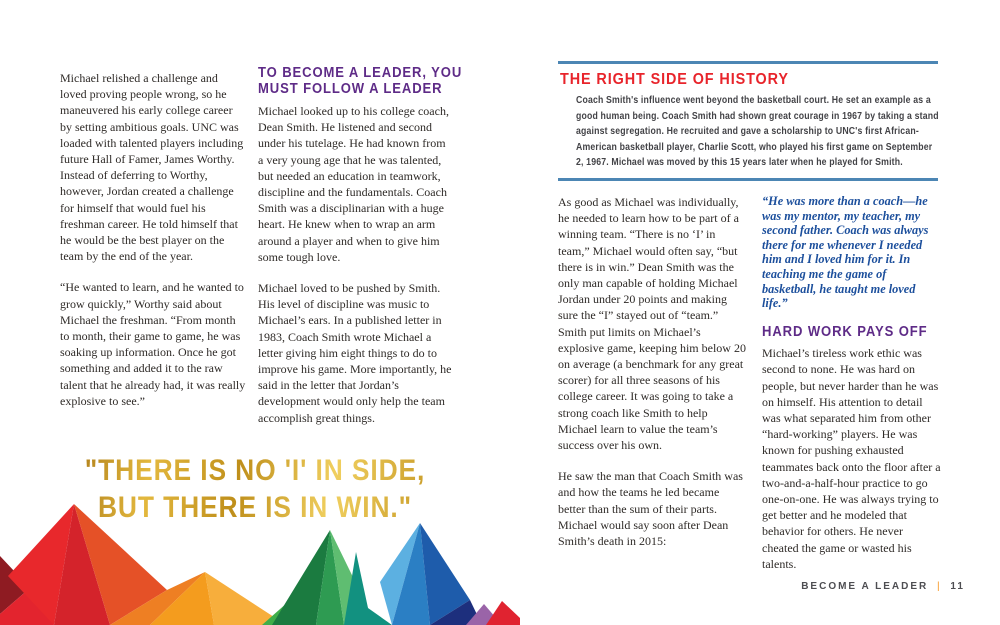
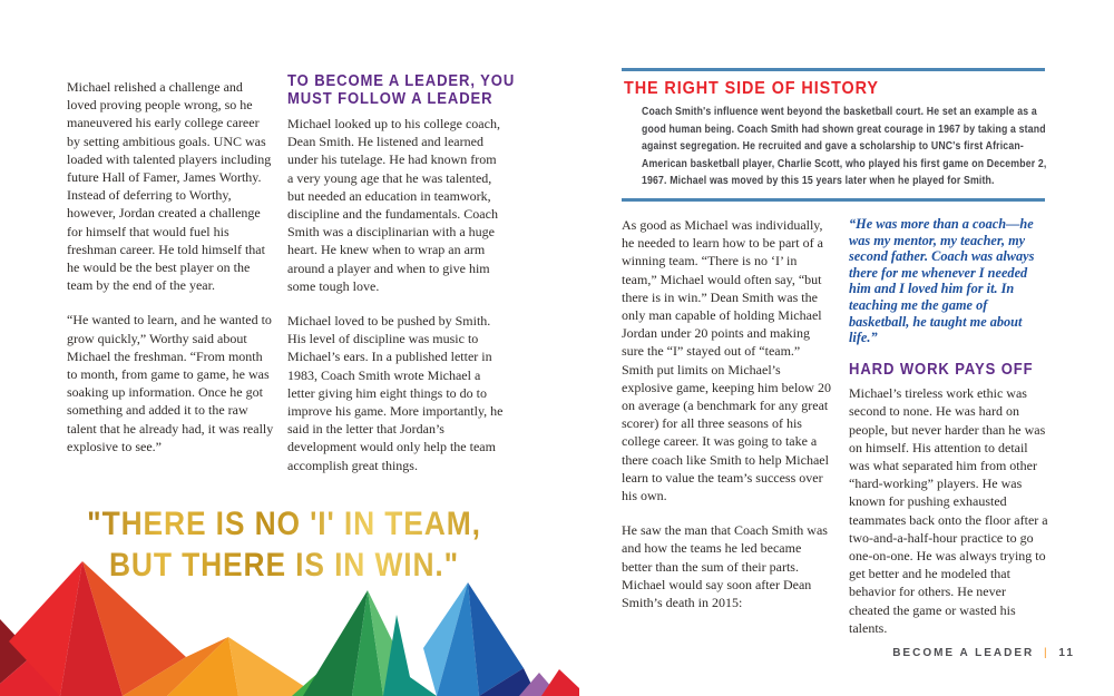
  Michael relished a challenge and loved proving people wrong, so he maneuvered his early college career by setting ambitious goals. UNC was loaded with talented players including future Hall of Famer, James Worthy. Instead of deferring to Worthy, however, Jordan created a challenge for himself that would fuel his freshman career. He told himself that he would be the best player on the team by the end of the year.
- “He wanted to learn, and he wanted to grow quickly,” Worthy said about Michael the freshman. “From month to month, their game to game, he was soaking up information. Once he got something and added it to the raw talent that he already had, it was really explosive to see.”
+ “He wanted to learn, and he wanted to grow quickly,” Worthy said about Michael the freshman. “From month to month, from game to game, he was soaking up information. Once he got something and added it to the raw talent that he already had, it was really explosive to see.”
  TO BECOME A LEADER, YOU
  MUST FOLLOW A LEADER
- Michael looked up to his college coach, Dean Smith. He listened and second under his tutelage. He had known from a very young age that he was talented, but needed an education in teamwork, discipline and the fundamentals. Coach Smith was a disciplinarian with a huge heart. He knew when to wrap an arm around a player and when to give him some tough love.
+ Michael looked up to his college coach, Dean Smith. He listened and learned under his tutelage. He had known from a very young age that he was talented, but needed an education in teamwork, discipline and the fundamentals. Coach Smith was a disciplinarian with a huge heart. He knew when to wrap an arm around a player and when to give him some tough love.
  Michael loved to be pushed by Smith. His level of discipline was music to Michael’s ears. In a published letter in 1983, Coach Smith wrote Michael a letter giving him eight things to do to improve his game. More importantly, he said in the letter that Jordan’s development would only help the team accomplish great things.
- "THERE IS NO 'I' IN SIDE,
+ "THERE IS NO 'I' IN TEAM,
  BUT THERE IS IN WIN."
  THE RIGHT SIDE OF HISTORY
- Coach Smith's influence went beyond the basketball court. He set an example as a good human being. Coach Smith had shown great courage in 1967 by taking a stand against segregation. He recruited and gave a scholarship to UNC's first African-American basketball player, Charlie Scott, who played his first game on September 2, 1967. Michael was moved by this 15 years later when he played for Smith.
+ Coach Smith's influence went beyond the basketball court. He set an example as a good human being. Coach Smith had shown great courage in 1967 by taking a stand against segregation. He recruited and gave a scholarship to UNC's first African-American basketball player, Charlie Scott, who played his first game on December 2, 1967. Michael was moved by this 15 years later when he played for Smith.
- As good as Michael was individually, he needed to learn how to be part of a winning team. “There is no ‘I’ in team,” Michael would often say, “but there is in win.” Dean Smith was the only man capable of holding Michael Jordan under 20 points and making sure the “I” stayed out of “team.” Smith put limits on Michael’s explosive game, keeping him below 20 on average (a benchmark for any great scorer) for all three seasons of his college career. It was going to take a strong coach like Smith to help Michael learn to value the team’s success over his own.
+ As good as Michael was individually, he needed to learn how to be part of a winning team. “There is no ‘I’ in team,” Michael would often say, “but there is in win.” Dean Smith was the only man capable of holding Michael Jordan under 20 points and making sure the “I” stayed out of “team.” Smith put limits on Michael’s explosive game, keeping him below 20 on average (a benchmark for any great scorer) for all three seasons of his college career. It was going to take a there coach like Smith to help Michael learn to value the team’s success over his own.
  He saw the man that Coach Smith was and how the teams he led became better than the sum of their parts. Michael would say soon after Dean Smith’s death in 2015:
- “He was more than a coach—he was my mentor, my teacher, my second father. Coach was always there for me whenever I needed him and I loved him for it. In teaching me the game of basketball, he taught me loved life.”
+ “He was more than a coach—he was my mentor, my teacher, my second father. Coach was always there for me whenever I needed him and I loved him for it. In teaching me the game of basketball, he taught me about life.”
  HARD WORK PAYS OFF
  Michael’s tireless work ethic was second to none. He was hard on people, but never harder than he was on himself. His attention to detail was what separated him from other “hard-working” players. He was known for pushing exhausted teammates back onto the floor after a two-and-a-half-hour practice to go one-on-one. He was always trying to get better and he modeled that behavior for others. He never cheated the game or wasted his talents.
  BECOME A LEADER | 11
